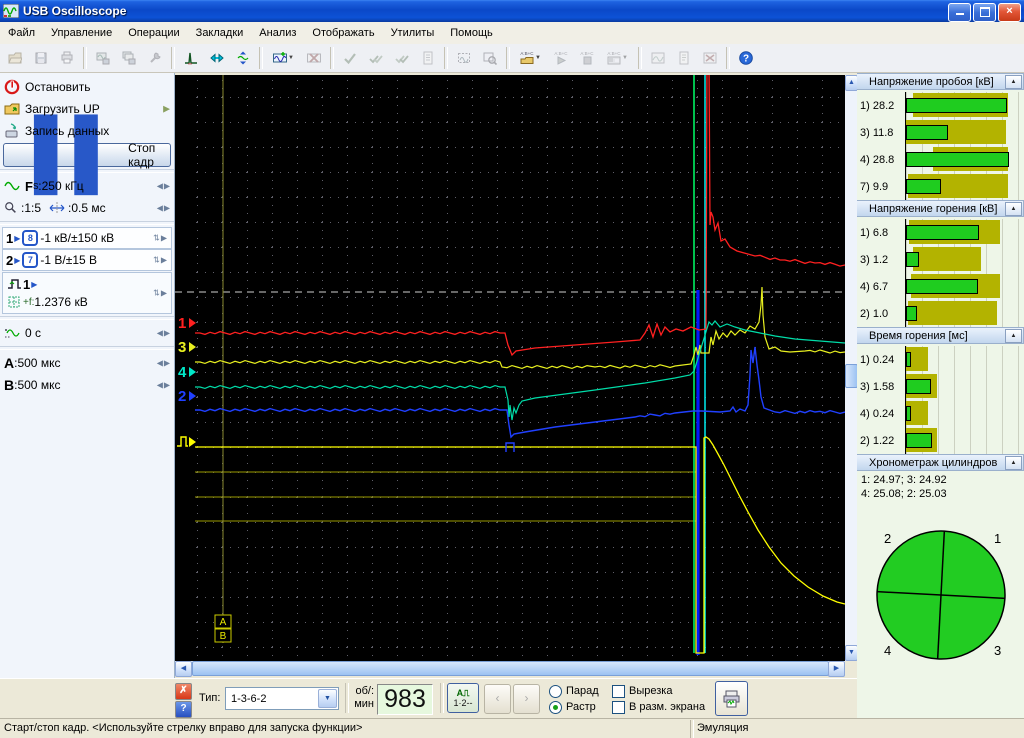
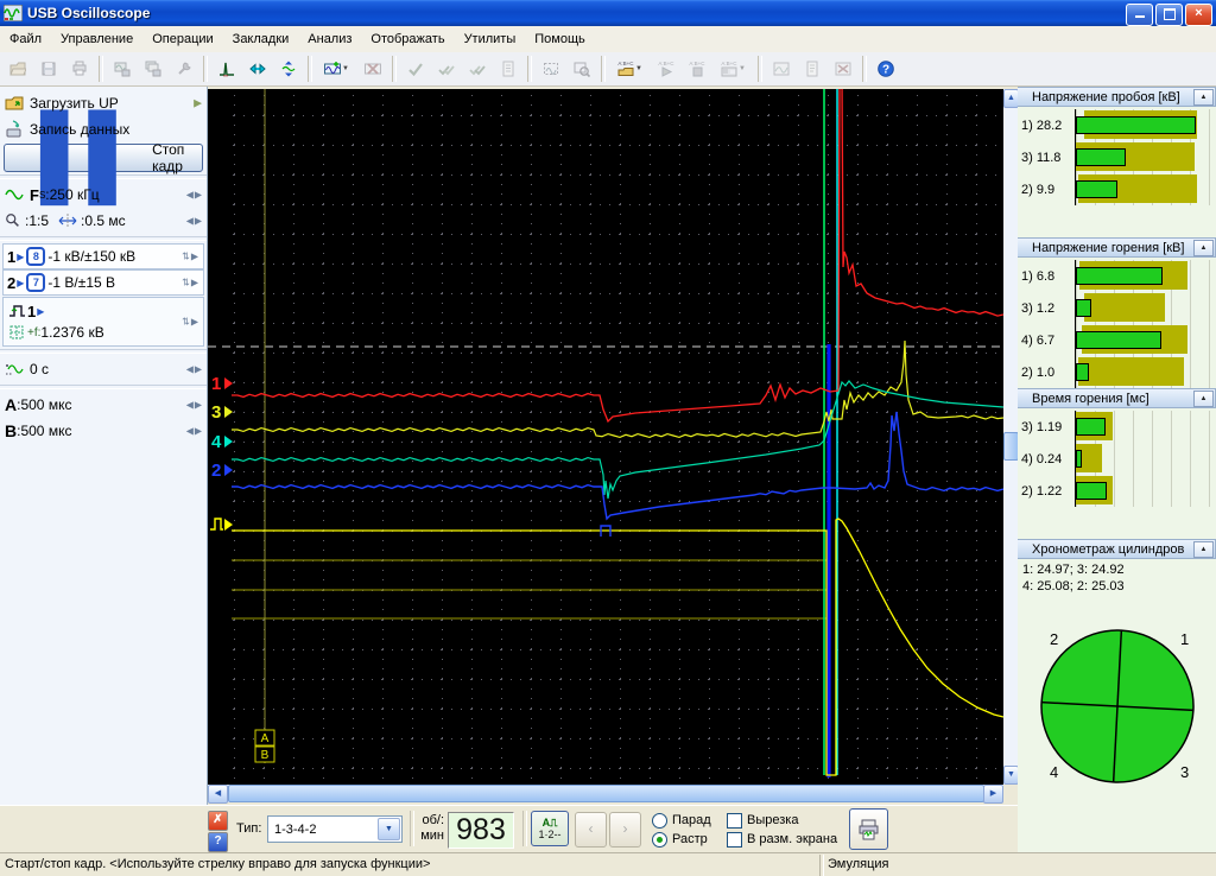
  USB Oscilloscope
  ×
  Файл
  Управление
  Операции
  Закладки
  Анализ
  Отображать
  Утилиты
  Помощь
  ?
- Остановить
  Загрузить UP
  ▶
  Запись данных
  Стоп кадр
  F
  S
  :250 кГц
  ◀▶
  :1:5
  :0.5 мс
  ◀▶
  1
  ▶
  8
  -1 кВ/±150 кВ
  ⇅▶
  2
  ▶
  7
  -1 В/±15 В
  ⇅▶
  1
  ▶
  ⇅▶
  +f:
  1.2376 кВ
  0 с
  ◀▶
  A
  :500 мкс
  ◀▶
  B
  :500 мкс
  ◀▶
  A
  B
  1
  3
  4
  2
  Напряжение пробоя [кВ]
  1) 28.2
  3) 11.8
- 4) 28.8
- 7) 9.9
+ 2) 9.9
  Напряжение горения [кВ]
  1) 6.8
  3) 1.2
  4) 6.7
  2) 1.0
  Время горения [мс]
- 1) 0.24
- 3) 1.58
+ 3) 1.19
  4) 0.24
  2) 1.22
  Хронометраж цилиндров
  1: 24.97; 3: 24.92
  4: 25.08; 2: 25.03
  2
  1
  4
  3
  ✗
  ?
  Тип:
- 1-3-6-2
+ 1-3-4-2
  об/:
  мин
  983
  A⎍
  1·2--
  ‹
  ›
  Парад
  Растр
  Вырезка
  В разм. экрана
  Старт/стоп кадр. <Используйте стрелку вправо для запуска функции>
  Эмуляция
